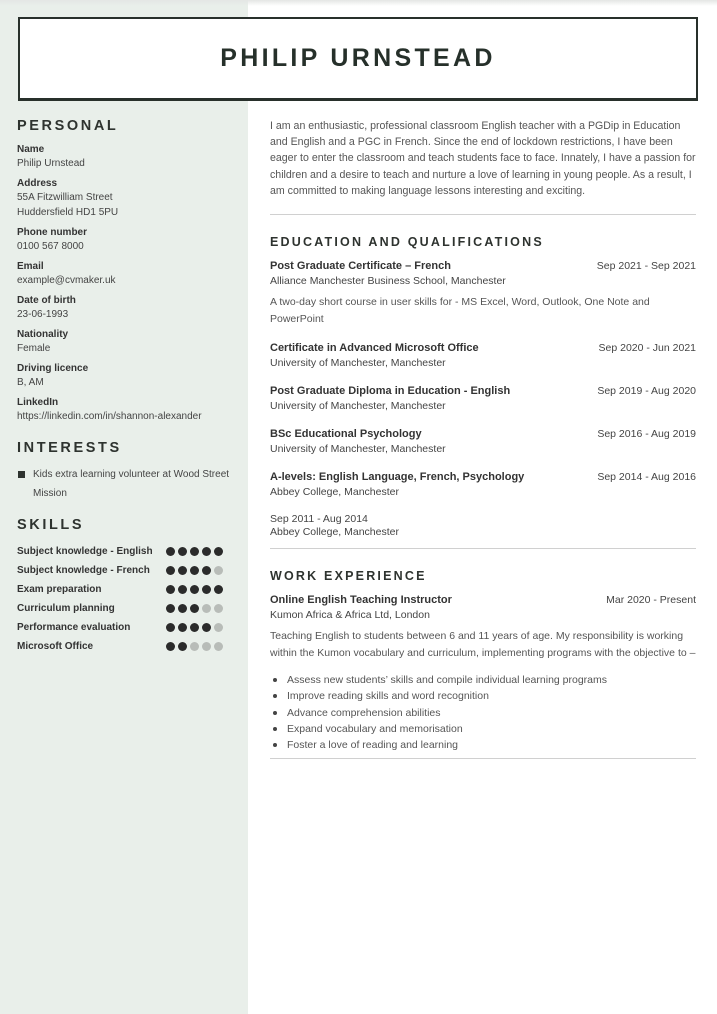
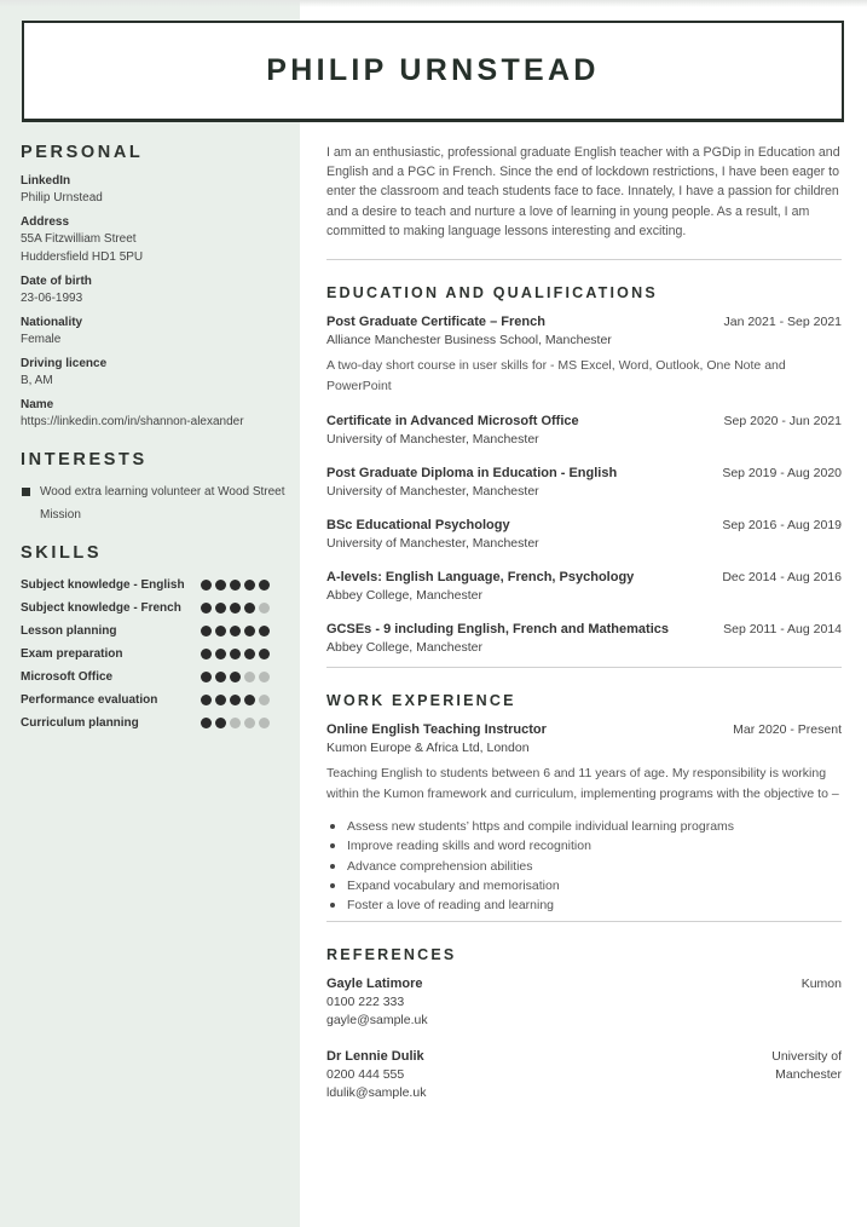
  PHILIP URNSTEAD
  PERSONAL
- Name
+ LinkedIn
  Philip Urnstead
  Address
  55A Fitzwilliam Street
  Huddersfield HD1 5PU
- Phone number
- 0100 567 8000
- Email
- example@cvmaker.uk
  Date of birth
  23-06-1993
  Nationality
  Female
  Driving licence
  B, AM
- LinkedIn
+ Name
  https://linkedin.com/in/shannon-alexander
  INTERESTS
- Kids extra learning volunteer at Wood Street Mission
+ Wood extra learning volunteer at Wood Street Mission
  SKILLS
  Subject knowledge - English
  Subject knowledge - French
+ Lesson planning
  Exam preparation
- Curriculum planning
+ Microsoft Office
  Performance evaluation
- Microsoft Office
+ Curriculum planning
- I am an enthusiastic, professional classroom English teacher with a PGDip in Education and English and a PGC in French. Since the end of lockdown restrictions, I have been eager to enter the classroom and teach students face to face. Innately, I have a passion for children and a desire to teach and nurture a love of learning in young people. As a result, I am committed to making language lessons interesting and exciting.
+ I am an enthusiastic, professional graduate English teacher with a PGDip in Education and English and a PGC in French. Since the end of lockdown restrictions, I have been eager to enter the classroom and teach students face to face. Innately, I have a passion for children and a desire to teach and nurture a love of learning in young people. As a result, I am committed to making language lessons interesting and exciting.
  EDUCATION AND QUALIFICATIONS
  Post Graduate Certificate – French
- Sep 2021 - Sep 2021
+ Jan 2021 - Sep 2021
  Alliance Manchester Business School, Manchester
  A two-day short course in user skills for - MS Excel, Word, Outlook, One Note and PowerPoint
  Certificate in Advanced Microsoft Office
  Sep 2020 - Jun 2021
  University of Manchester, Manchester
  Post Graduate Diploma in Education - English
  Sep 2019 - Aug 2020
  University of Manchester, Manchester
  BSc Educational Psychology
  Sep 2016 - Aug 2019
  University of Manchester, Manchester
  A-levels: English Language, French, Psychology
- Sep 2014 - Aug 2016
+ Dec 2014 - Aug 2016
  Abbey College, Manchester
+ GCSEs - 9 including English, French and Mathematics
  Sep 2011 - Aug 2014
  Abbey College, Manchester
  WORK EXPERIENCE
  Online English Teaching Instructor
  Mar 2020 - Present
- Kumon Africa & Africa Ltd, London
+ Kumon Europe & Africa Ltd, London
- Teaching English to students between 6 and 11 years of age. My responsibility is working within the Kumon vocabulary and curriculum, implementing programs with the objective to –
+ Teaching English to students between 6 and 11 years of age. My responsibility is working within the Kumon framework and curriculum, implementing programs with the objective to –
- Assess new students’ skills and compile individual learning programs
+ Assess new students’ https and compile individual learning programs
  Improve reading skills and word recognition
  Advance comprehension abilities
  Expand vocabulary and memorisation
  Foster a love of reading and learning
+ REFERENCES
+ Gayle Latimore
+ 0100 222 333
+ gayle@sample.uk
+ Kumon
+ Dr Lennie Dulik
+ 0200 444 555
+ ldulik@sample.uk
+ University of
+ Manchester
